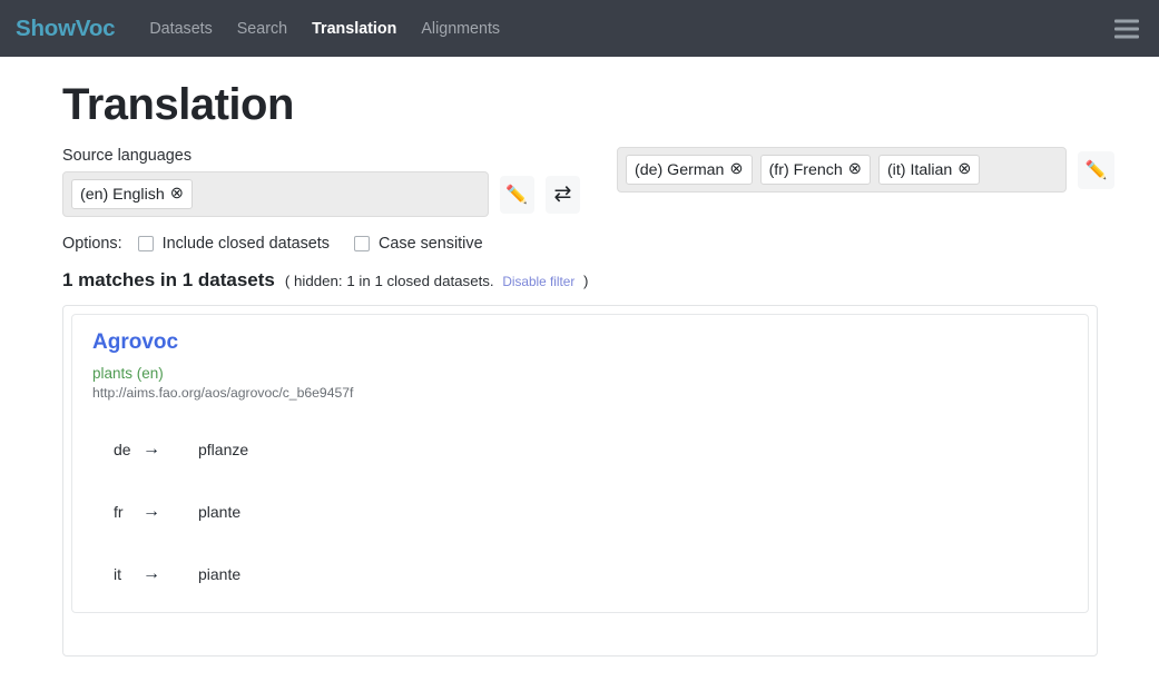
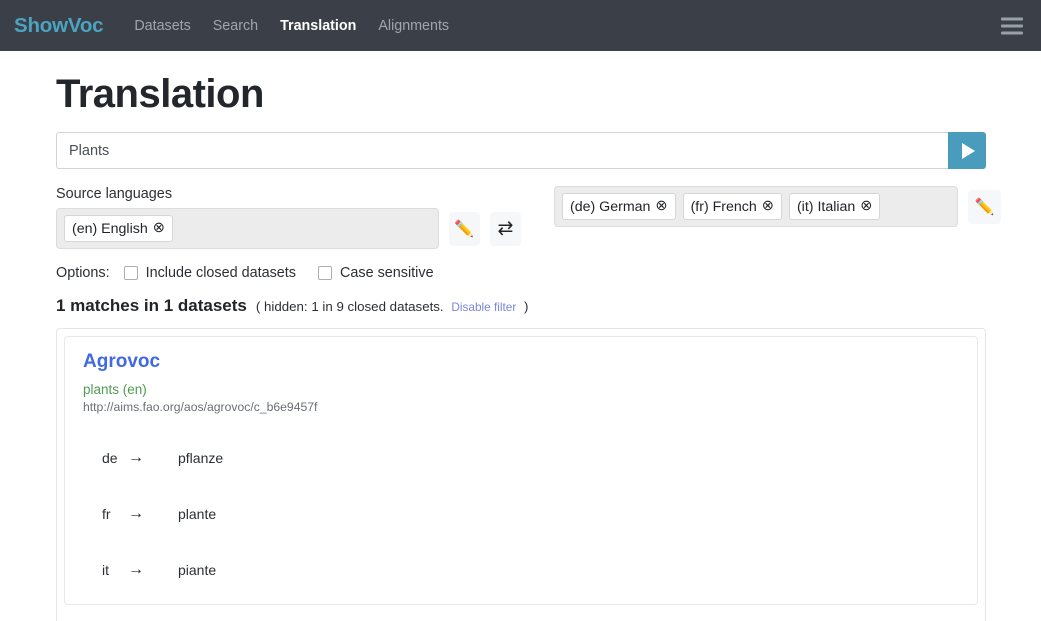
  ShowVoc
  Datasets
  Search
  Translation
  Alignments
  Translation
+ Plants
  Source languages
  (en) English
  ⊗
  ✏️
  ⇄
  (de) German
  ⊗
  (fr) French
  ⊗
  (it) Italian
  ⊗
  ✏️
  Options:
  Include closed datasets
  Case sensitive
  1 matches in 1 datasets
- ( hidden: 1 in 1 closed datasets. Disable filter )
+ ( hidden: 1 in 9 closed datasets. Disable filter )
  Agrovoc
  plants (en)
  http://aims.fao.org/aos/agrovoc/c_b6e9457f
  de
  →
  pflanze
  fr
  →
  plante
  it
  →
  piante
